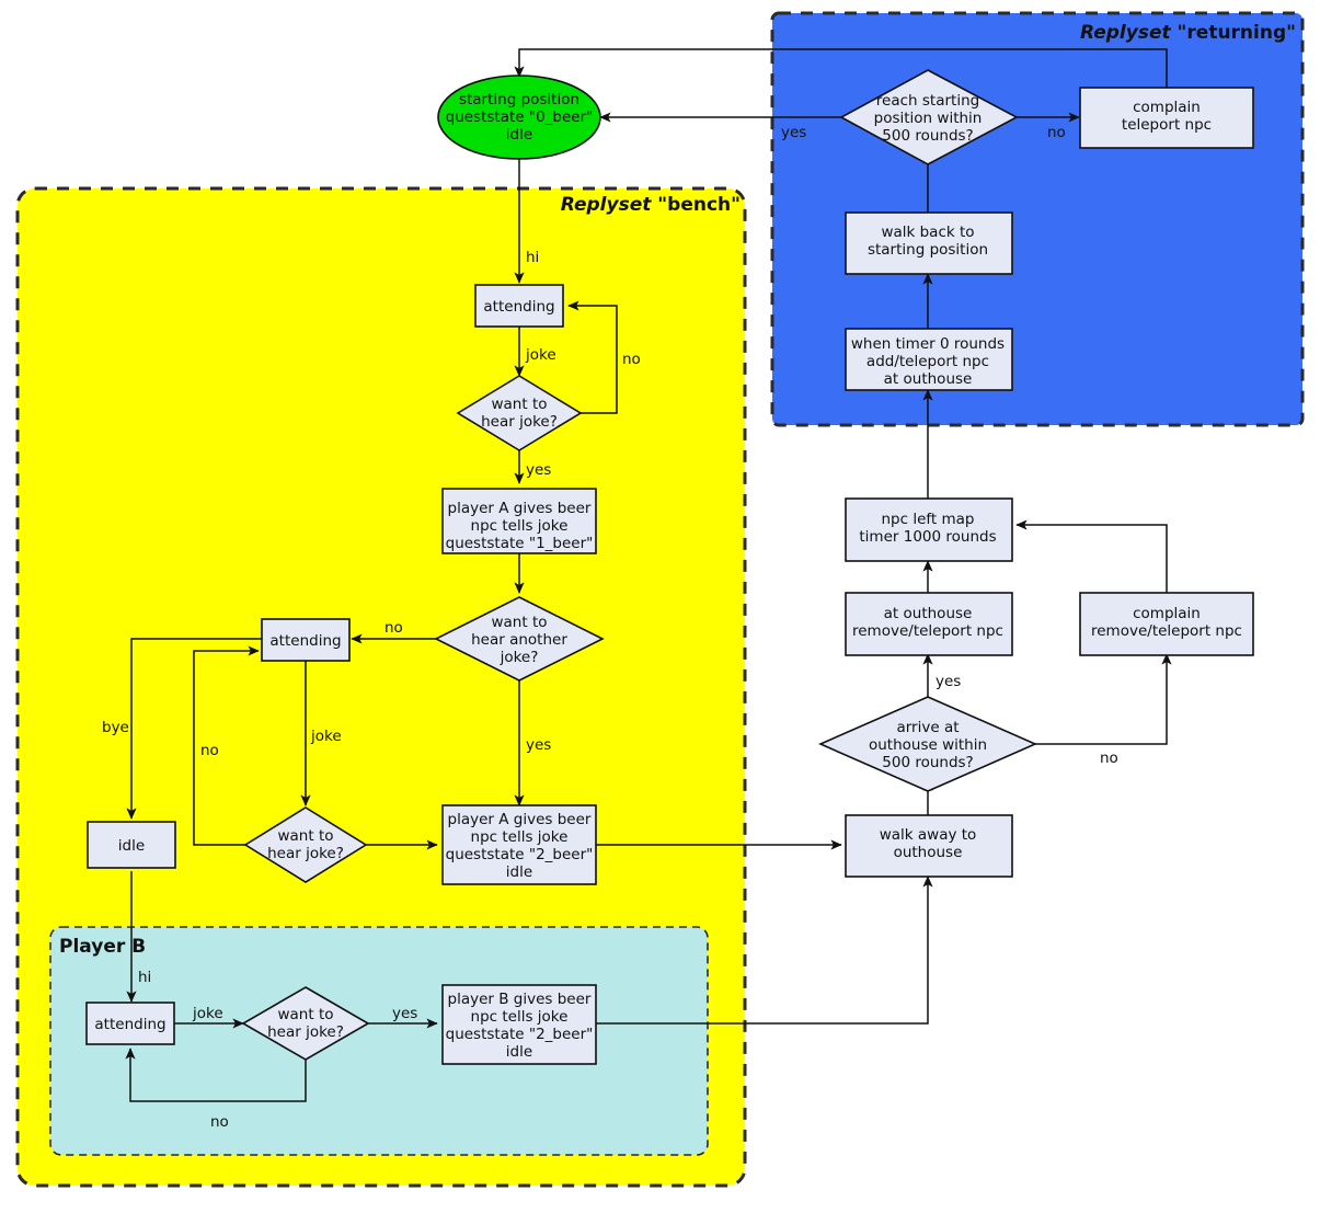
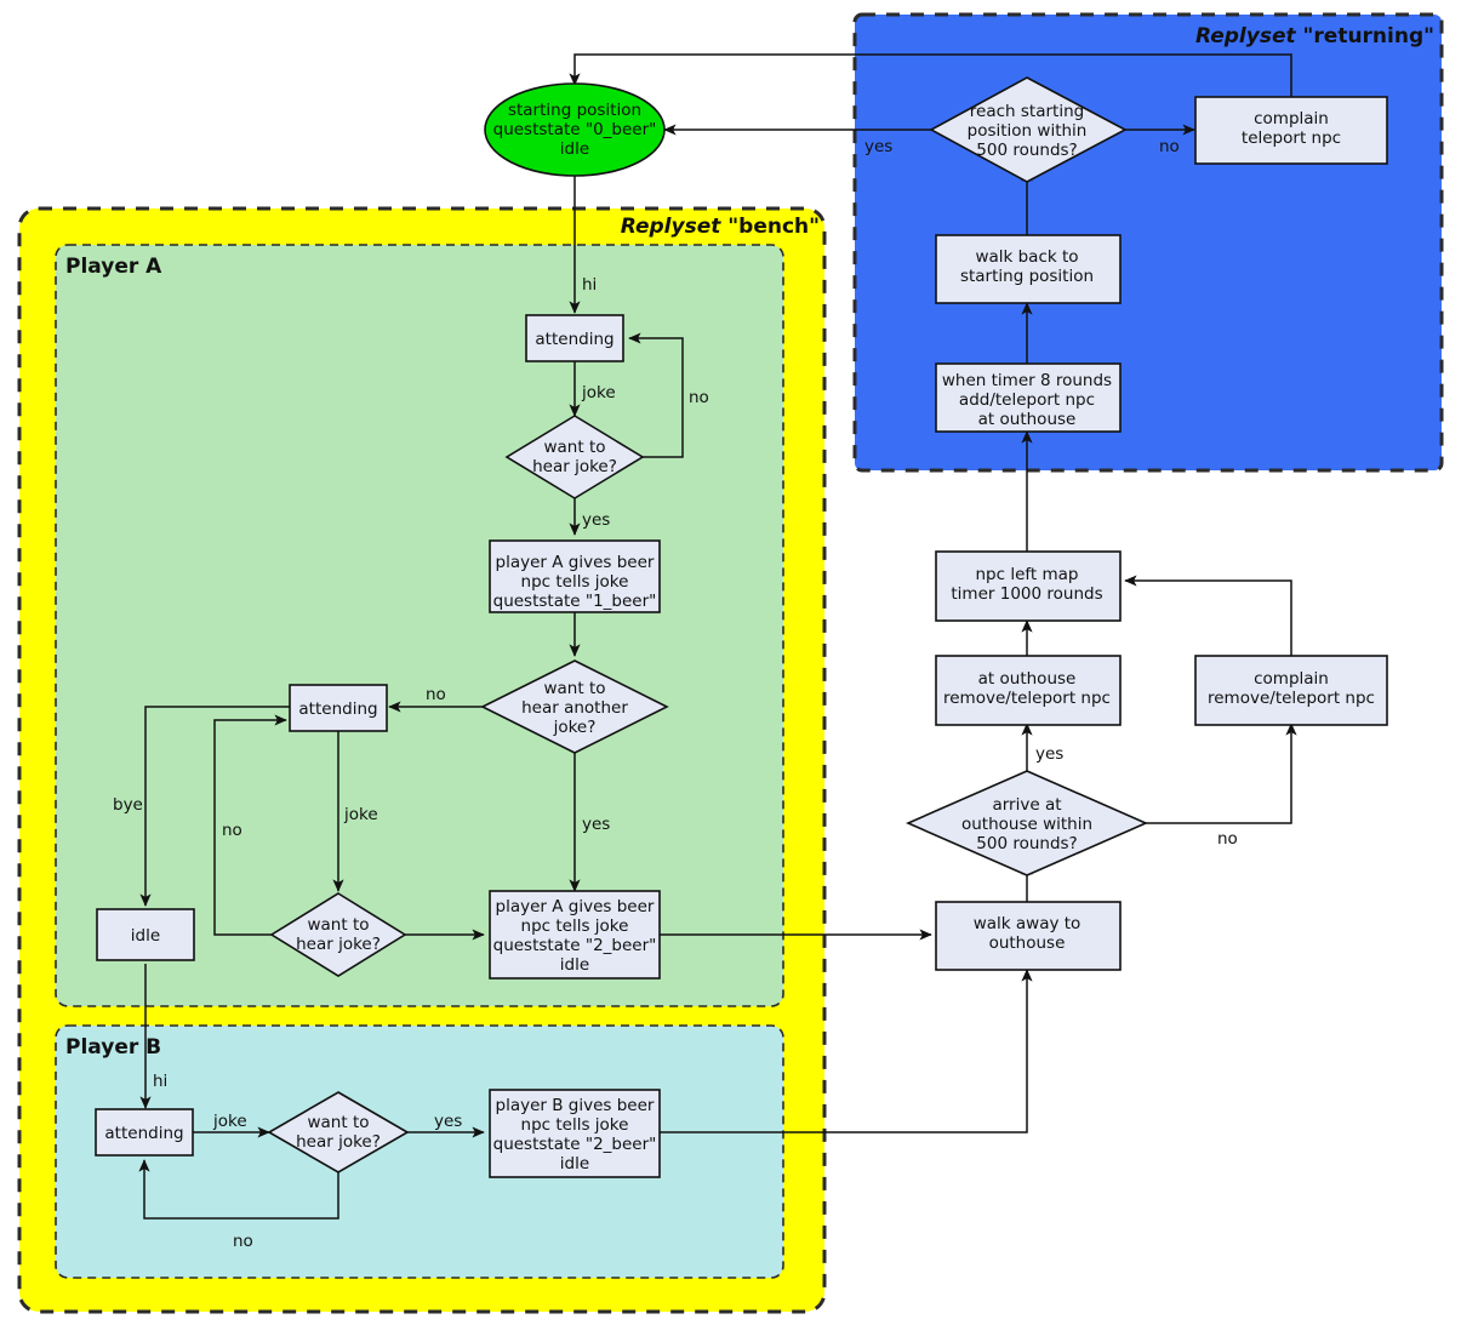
  Replyset "bench"
+ Player A
  Player B
  Replyset "returning"
  starting position
  queststate "0_beer"
  idle
  attending
  want to
  hear joke?
  player A gives beer
  npc tells joke
  queststate "1_beer"
  want to
  hear another
  joke?
  attending
  idle
  want to
  hear joke?
  player A gives beer
  npc tells joke
  queststate "2_beer"
  idle
  attending
  want to
  hear joke?
  player B gives beer
  npc tells joke
  queststate "2_beer"
  idle
  reach starting
  position within
  500 rounds?
  complain
  teleport npc
  walk back to
  starting position
- when timer 0 rounds
+ when timer 8 rounds
  add/teleport npc
  at outhouse
  npc left map
  timer 1000 rounds
  at outhouse
  remove/teleport npc
  complain
  remove/teleport npc
  arrive at
  outhouse within
  500 rounds?
  walk away to
  outhouse
  hi
  joke
  no
  yes
  no
  yes
  bye
  no
  joke
  hi
  joke
  yes
  no
  yes
  no
  yes
  no
